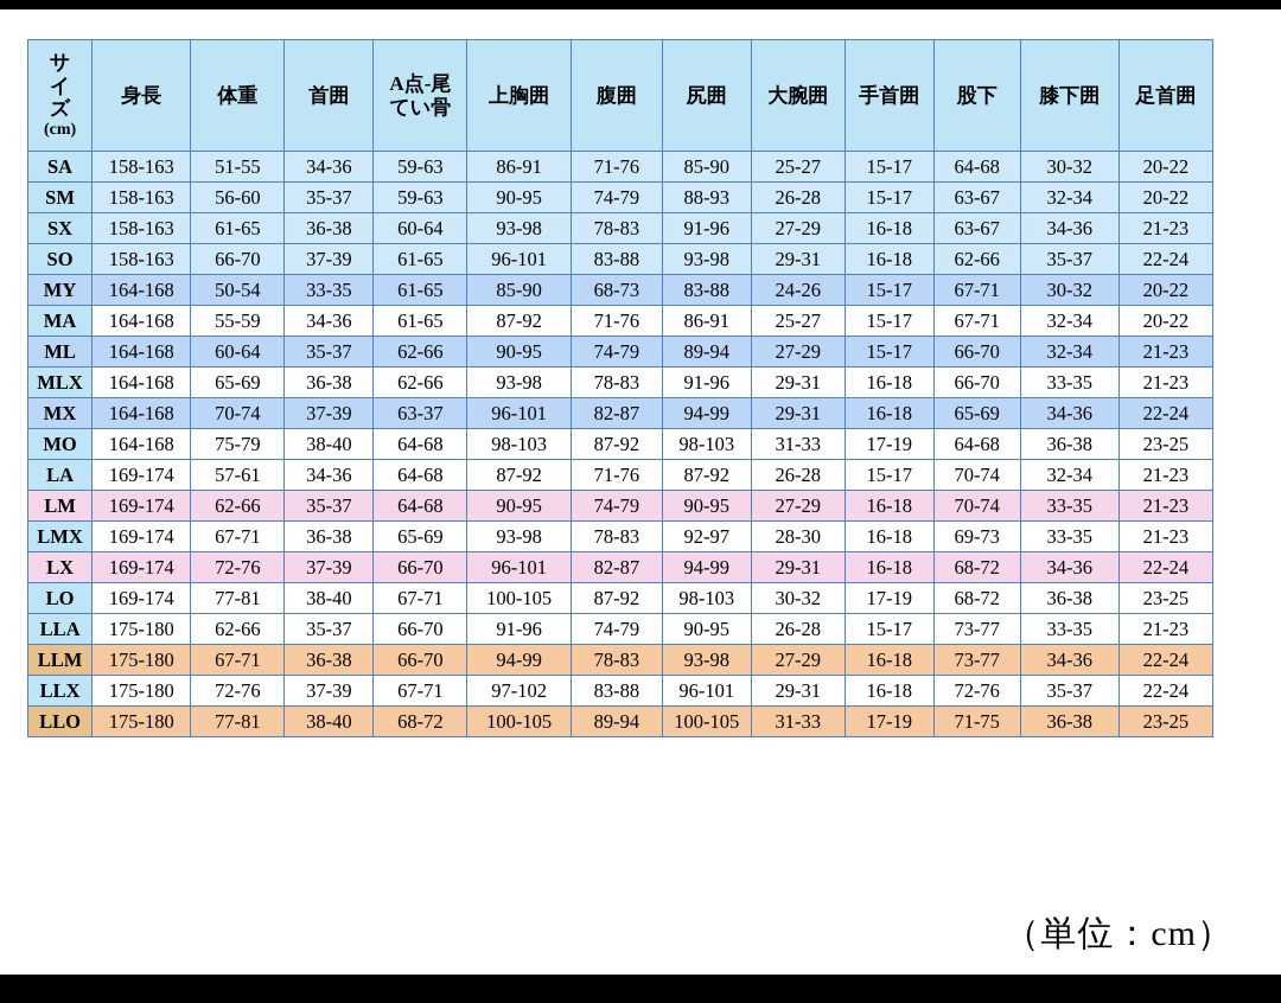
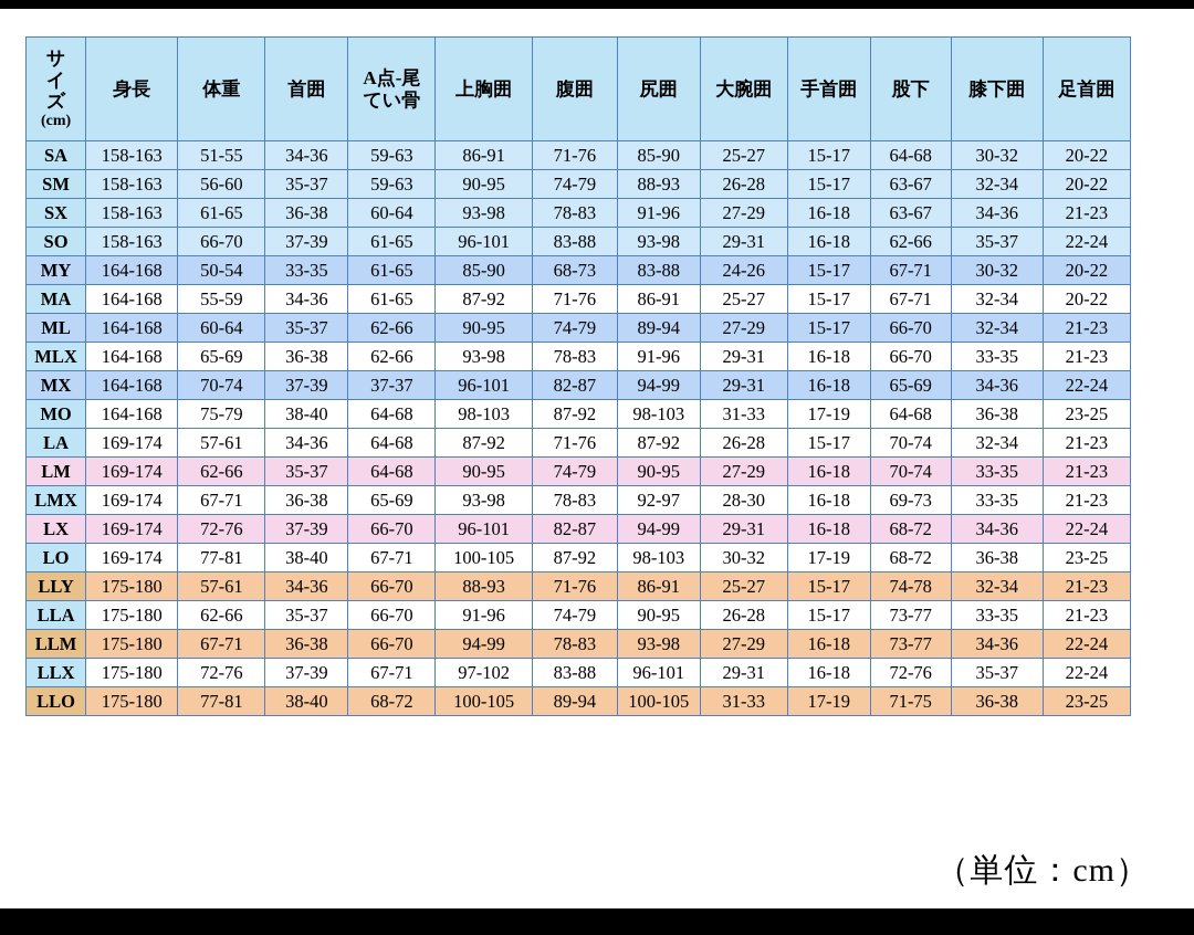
  サ イ ズ (cm)	身長	体重	首囲	A点-尾てい骨	上胸囲	腹囲	尻囲	大腕囲	手首囲	股下	膝下囲	足首囲
  SA	158-163	51-55	34-36	59-63	86-91	71-76	85-90	25-27	15-17	64-68	30-32	20-22
  SM	158-163	56-60	35-37	59-63	90-95	74-79	88-93	26-28	15-17	63-67	32-34	20-22
  SX	158-163	61-65	36-38	60-64	93-98	78-83	91-96	27-29	16-18	63-67	34-36	21-23
  SO	158-163	66-70	37-39	61-65	96-101	83-88	93-98	29-31	16-18	62-66	35-37	22-24
  MY	164-168	50-54	33-35	61-65	85-90	68-73	83-88	24-26	15-17	67-71	30-32	20-22
  MA	164-168	55-59	34-36	61-65	87-92	71-76	86-91	25-27	15-17	67-71	32-34	20-22
  ML	164-168	60-64	35-37	62-66	90-95	74-79	89-94	27-29	15-17	66-70	32-34	21-23
  MLX	164-168	65-69	36-38	62-66	93-98	78-83	91-96	29-31	16-18	66-70	33-35	21-23
- MX	164-168	70-74	37-39	63-37	96-101	82-87	94-99	29-31	16-18	65-69	34-36	22-24
+ MX	164-168	70-74	37-39	37-37	96-101	82-87	94-99	29-31	16-18	65-69	34-36	22-24
  MO	164-168	75-79	38-40	64-68	98-103	87-92	98-103	31-33	17-19	64-68	36-38	23-25
  LA	169-174	57-61	34-36	64-68	87-92	71-76	87-92	26-28	15-17	70-74	32-34	21-23
  LM	169-174	62-66	35-37	64-68	90-95	74-79	90-95	27-29	16-18	70-74	33-35	21-23
  LMX	169-174	67-71	36-38	65-69	93-98	78-83	92-97	28-30	16-18	69-73	33-35	21-23
  LX	169-174	72-76	37-39	66-70	96-101	82-87	94-99	29-31	16-18	68-72	34-36	22-24
  LO	169-174	77-81	38-40	67-71	100-105	87-92	98-103	30-32	17-19	68-72	36-38	23-25
+ LLY	175-180	57-61	34-36	66-70	88-93	71-76	86-91	25-27	15-17	74-78	32-34	21-23
  LLA	175-180	62-66	35-37	66-70	91-96	74-79	90-95	26-28	15-17	73-77	33-35	21-23
  LLM	175-180	67-71	36-38	66-70	94-99	78-83	93-98	27-29	16-18	73-77	34-36	22-24
  LLX	175-180	72-76	37-39	67-71	97-102	83-88	96-101	29-31	16-18	72-76	35-37	22-24
  LLO	175-180	77-81	38-40	68-72	100-105	89-94	100-105	31-33	17-19	71-75	36-38	23-25
  （単位：cm）
